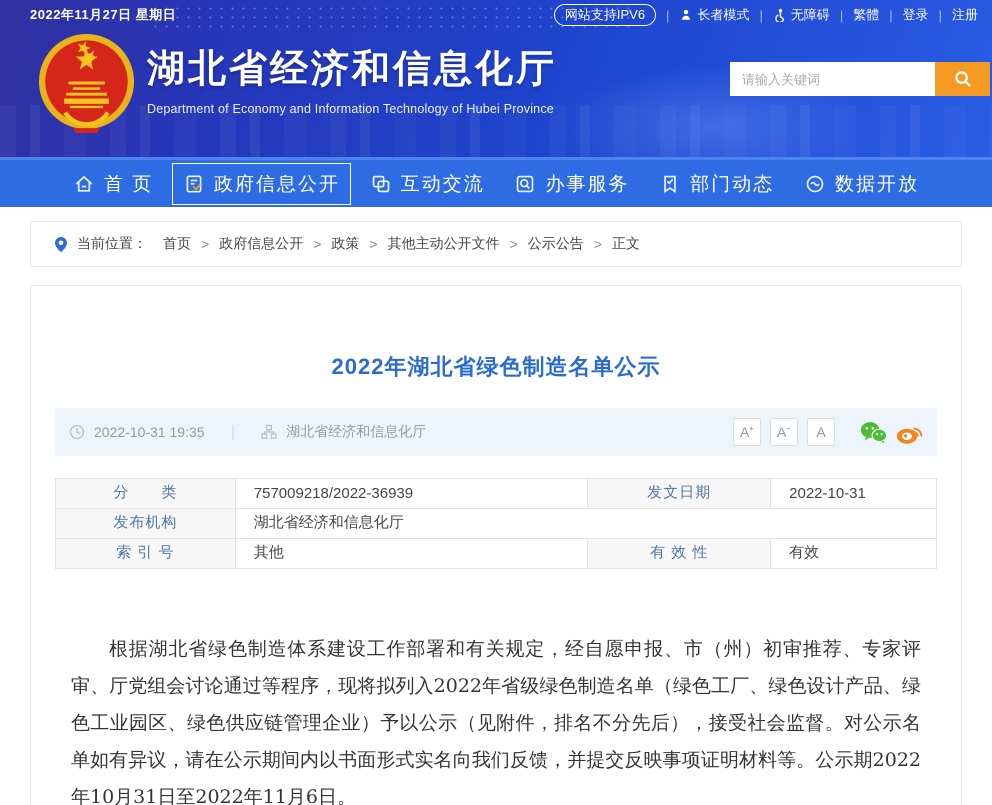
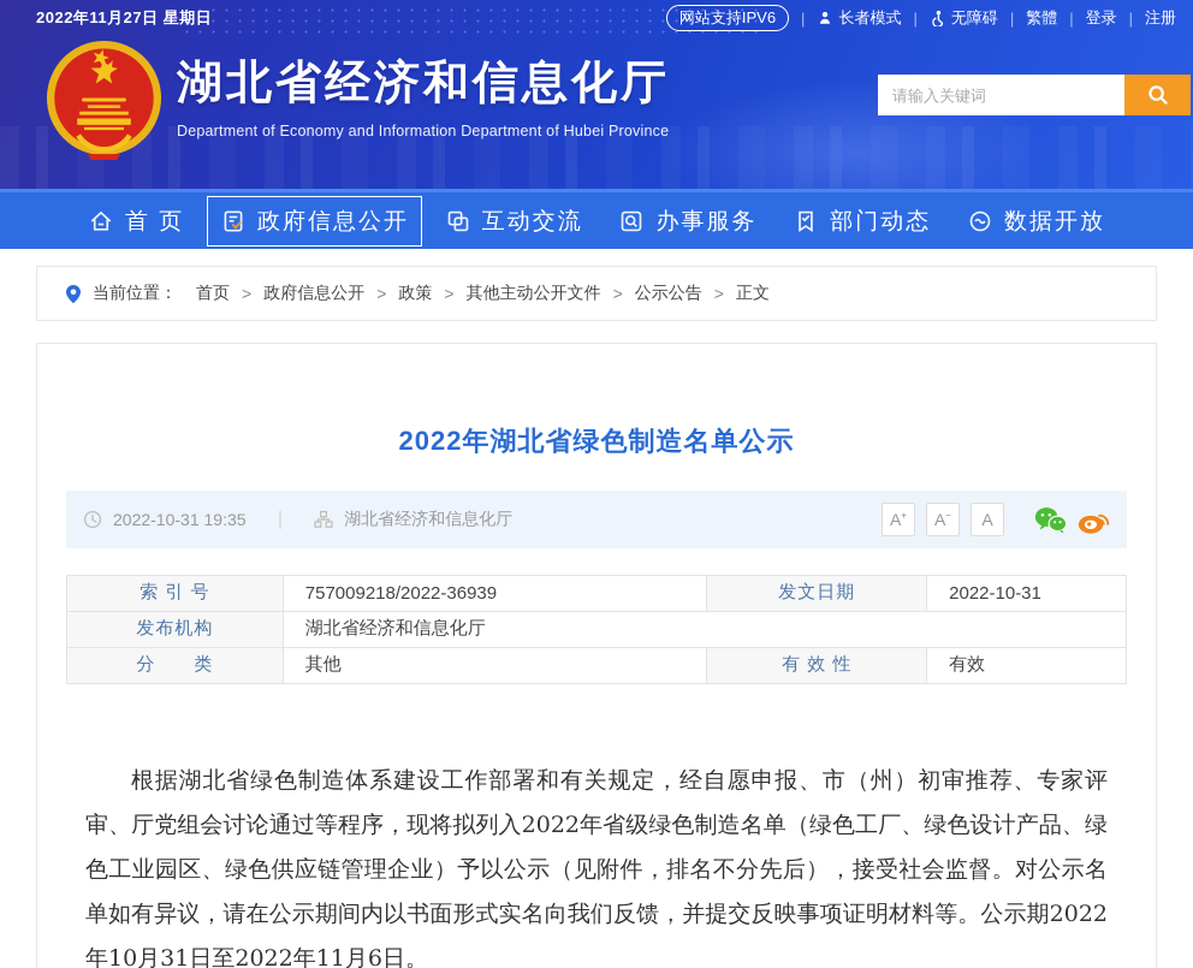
  2022年11月27日 星期日
  网站支持IPV6
  |
  长者模式
  |
  无障碍
  |
  繁體
  |
  登录
  |
  注册
  湖北省经济和信息化厅
- Department of Economy and Information Technology of Hubei Province
+ Department of Economy and Information Department of Hubei Province
  请输入关键词
  首 页
  政府信息公开
  互动交流
  办事服务
  部门动态
  数据开放
  当前位置：
  首页
  >
  政府信息公开
  >
  政策
  >
  其他主动公开文件
  >
  公示公告
  >
  正文
  2022年湖北省绿色制造名单公示
  2022-10-31 19:35
  湖北省经济和信息化厅
  A⁺
  A⁻
  A
- 分 类	757009218/2022-36939	发文日期	2022-10-31
+ 索 引 号	757009218/2022-36939	发文日期	2022-10-31
  发布机构	湖北省经济和信息化厅
- 索 引 号	其他	有 效 性	有效
+ 分 类	其他	有 效 性	有效
  根据湖北省绿色制造体系建设工作部署和有关规定，经自愿申报、市（州）初审推荐、专家评审、厅党组会讨论通过等程序，现将拟列入2022年省级绿色制造名单（绿色工厂、绿色设计产品、绿色工业园区、绿色供应链管理企业）予以公示（见附件，排名不分先后），接受社会监督。对公示名单如有异议，请在公示期间内以书面形式实名向我们反馈，并提交反映事项证明材料等。公示期2022年10月31日至2022年11月6日。
